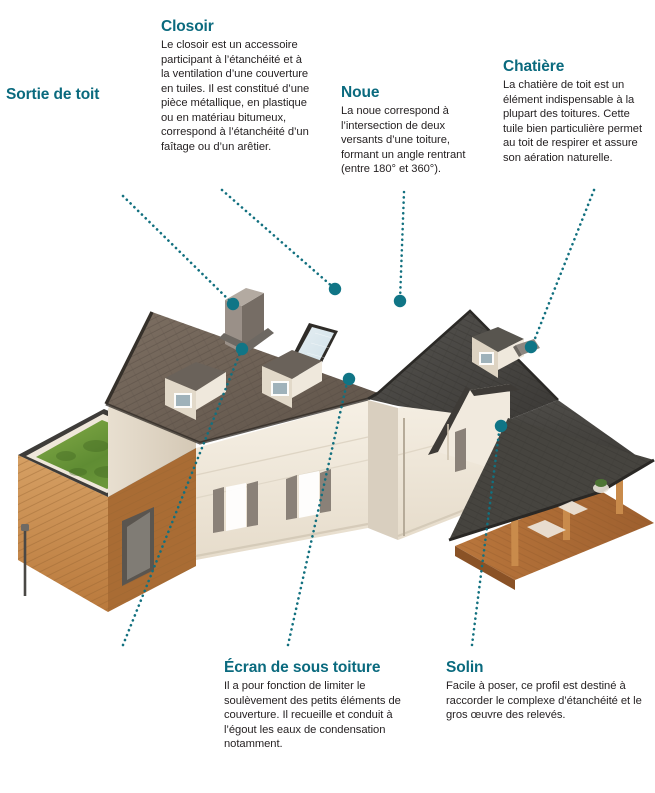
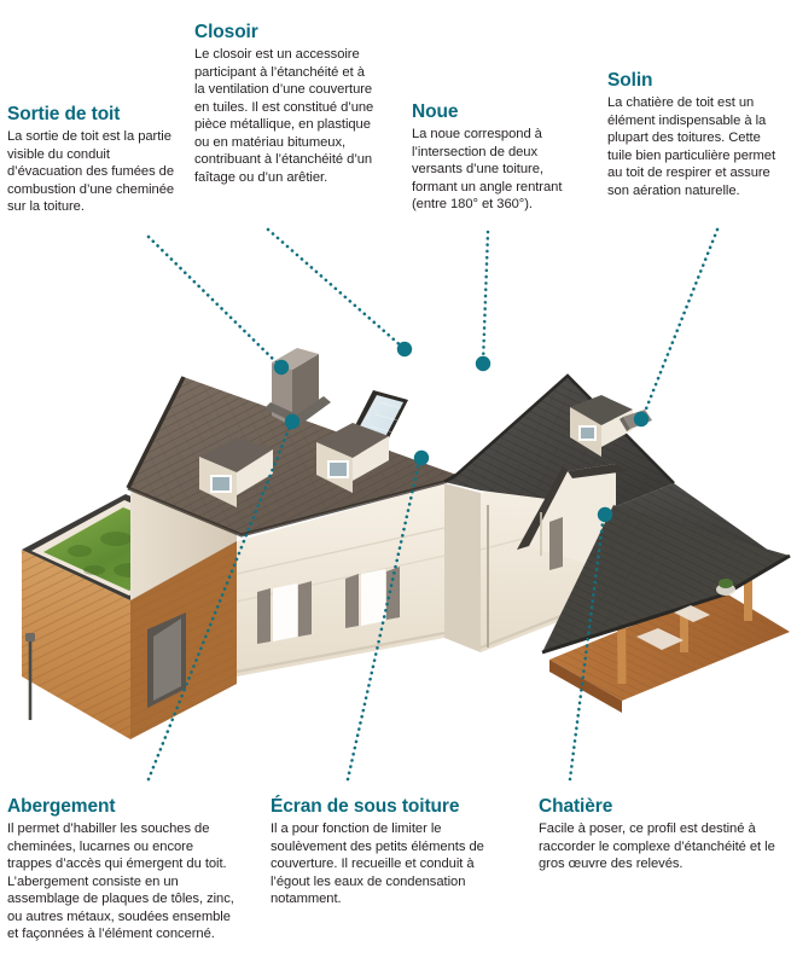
  Sortie de toit
+ La sortie de toit est la partie visible du conduit d’évacuation des fumées de combustion d’une cheminée sur la toiture.
  Closoir
- Le closoir est un accessoire participant à l’étanchéité et à la ventilation d’une couverture en tuiles. Il est constitué d’une pièce métallique, en plastique ou en matériau bitumeux, correspond à l’étanchéité d’un faîtage ou d’un arêtier.
+ Le closoir est un accessoire participant à l’étanchéité et à la ventilation d’une couverture en tuiles. Il est constitué d’une pièce métallique, en plastique ou en matériau bitumeux, contribuant à l’étanchéité d’un faîtage ou d’un arêtier.
  Noue
  La noue correspond à l’intersection de deux versants d’une toiture, formant un angle rentrant (entre 180° et 360°).
- Chatière
+ Solin
  La chatière de toit est un élément indispensable à la plupart des toitures. Cette tuile bien particulière permet au toit de respirer et assure son aération naturelle.
+ Abergement
+ Il permet d’habiller les souches de cheminées, lucarnes ou encore trappes d’accès qui émergent du toit. L’abergement consiste en un assemblage de plaques de tôles, zinc, ou autres métaux, soudées ensemble et façonnées à l’élément concerné.
  Écran de sous toiture
  Il a pour fonction de limiter le soulèvement des petits éléments de couverture. Il recueille et conduit à l’égout les eaux de condensation notamment.
- Solin
+ Chatière
  Facile à poser, ce profil est destiné à raccorder le complexe d’étanchéité et le gros œuvre des relevés.
